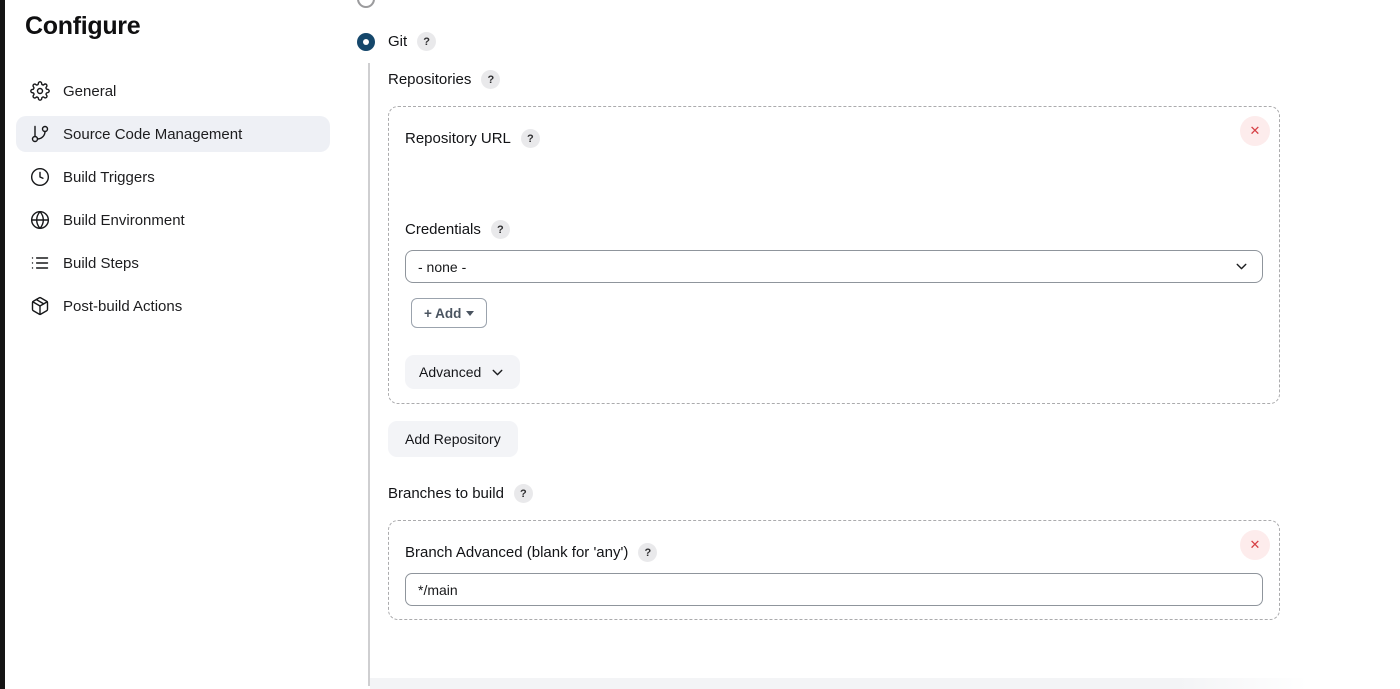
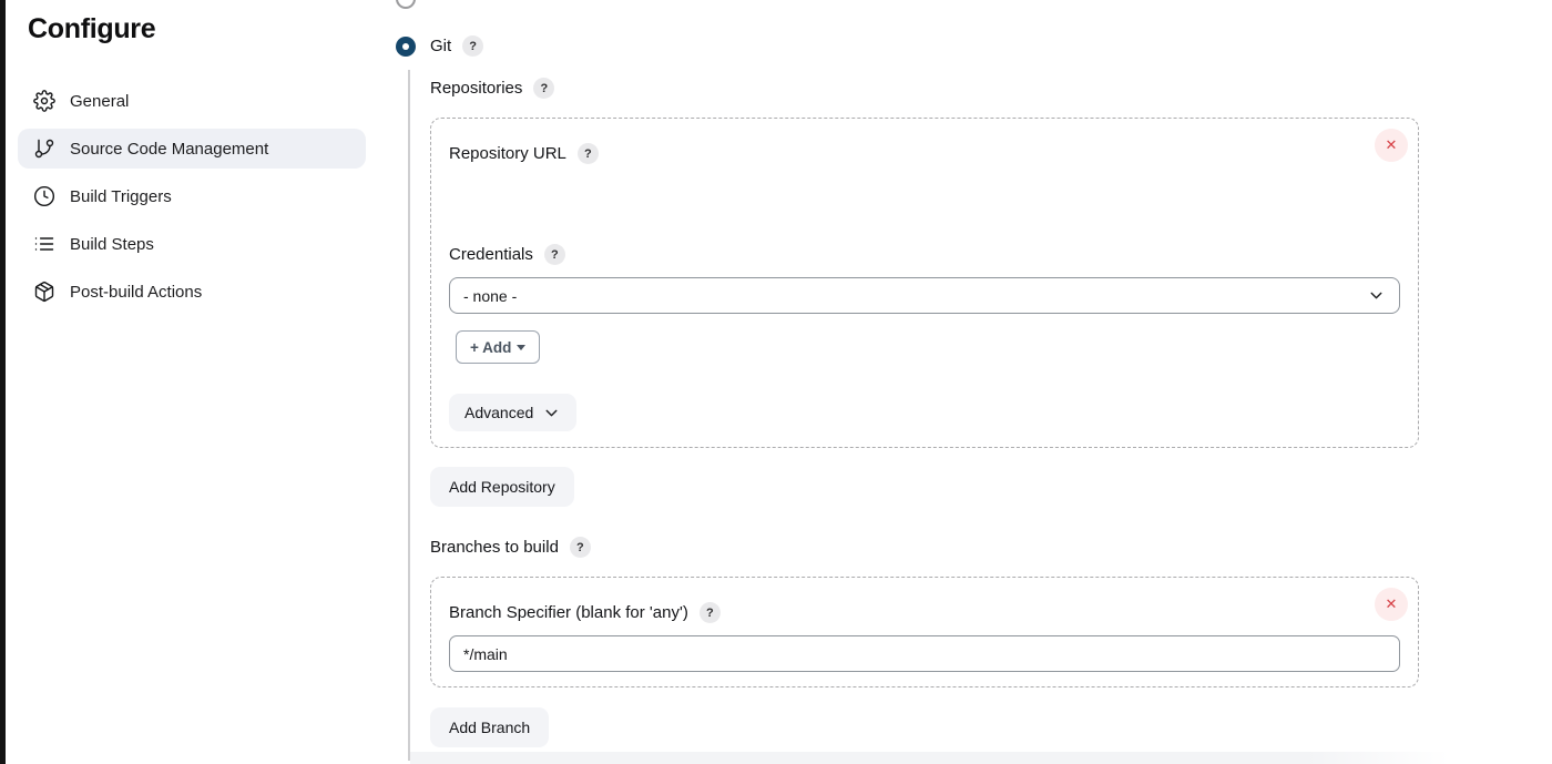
  Configure
  General
  Source Code Management
  Build Triggers
- Build Environment
  Build Steps
  Post-build Actions
  Git
  ?
  Repositories
  ?
  ✕
  Repository URL
  ?
  Credentials
  ?
  - none -
  + Add
  Advanced
  Add Repository
  Branches to build
  ?
  ✕
- Branch Advanced (blank for 'any')
+ Branch Specifier (blank for 'any')
  ?
  */main
+ Add Branch
